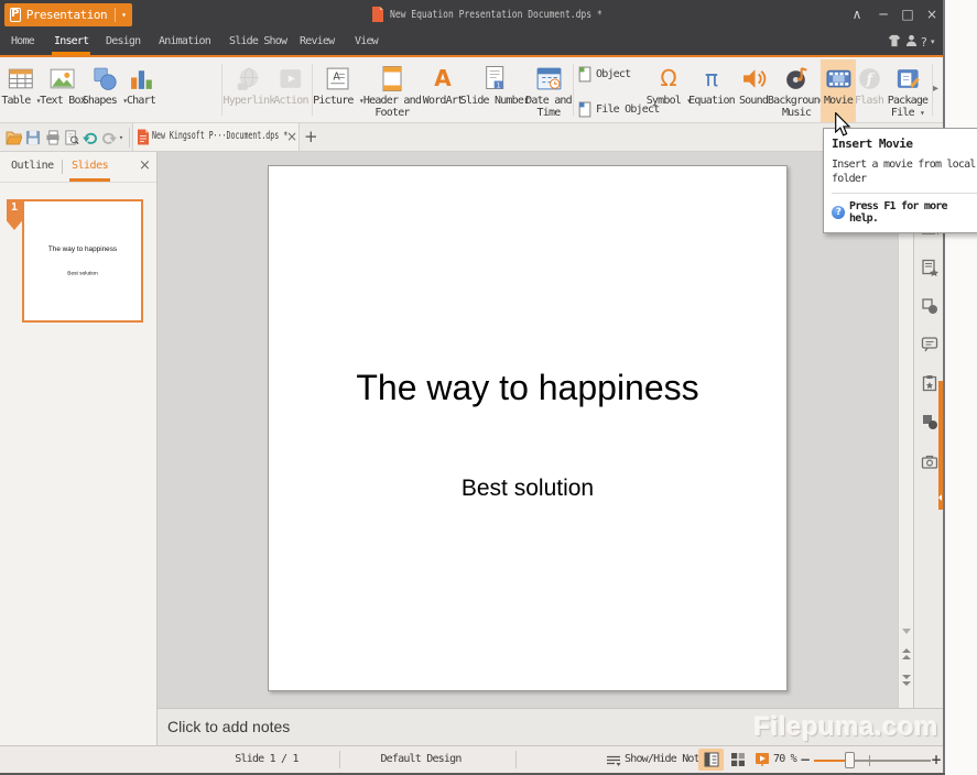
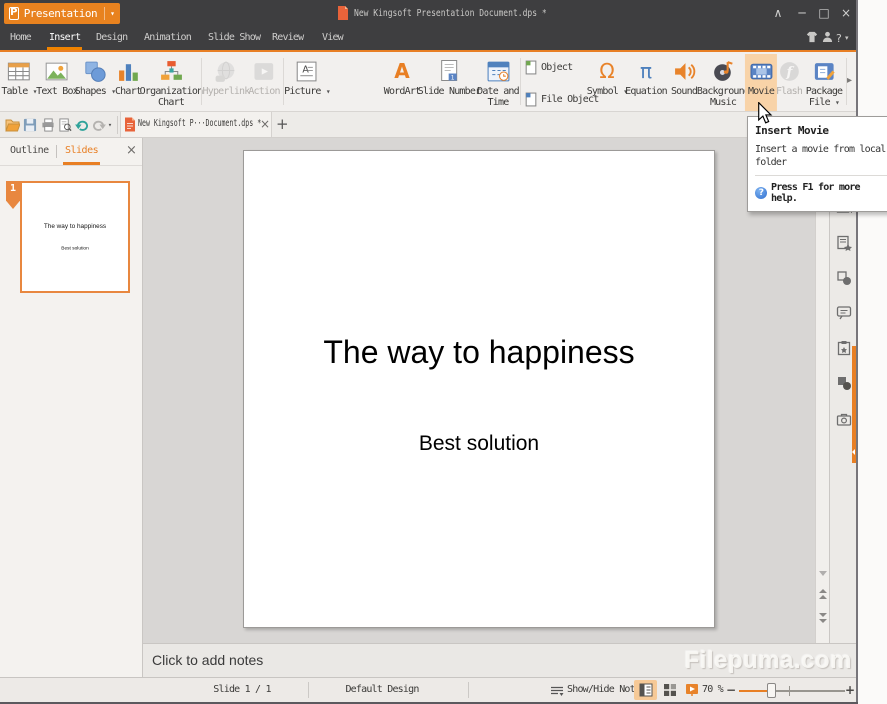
  P
  Presentation
  ▾
- New Equation Presentation Document.dps *
+ New Kingsoft Presentation Document.dps *
  ∧
  ─
  □
  ×
  Home
  Insert
  Design
  Animation
  Slide Show
  Review
  View
  ?
  ▾
  Table ▾
  Text Box
  Shapes ▾
  Chart
+ Organization Chart
  Hyperlink
  Action
  A
  Picture ▾
- Header and Footer
  A
  WordArt
  Slide Number
  Date and Time
  Object
  File Object
  Ω
  Symbol ▾
  π
  Equation
  Sound
  Backgroun Music
  Movie
  f
  Flash
  Package File ▾
  ▸
  ▾
  New Kingsoft P···Document.dps *
  ×
  +
  Outline
  Slides
  ×
  1
  The way to happiness
  Best solution
  Click to add notes
  Filepuma.com
  Slide 1 / 1
  Default Design
  Show/Hide Not
  70 %
  −
  +
  Insert Movie
  Insert a movie from local folder
  ?
  Press F1 for more help.
